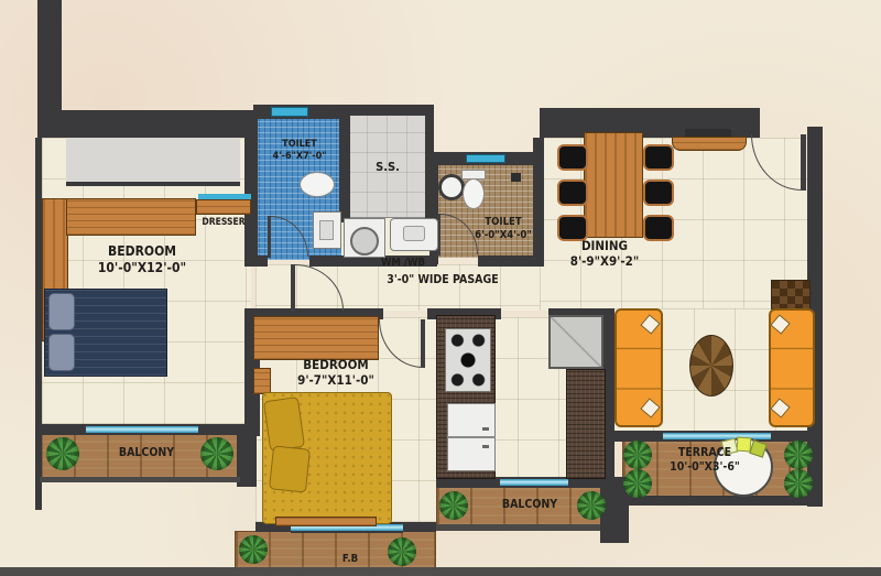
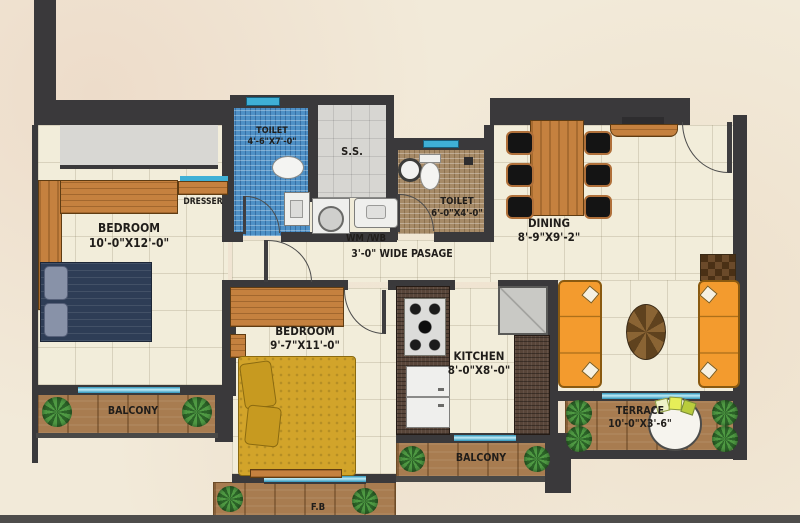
  BEDROOM
  10'-0"X12'-0"
  DRESSER
  TOILET
  4'-6"X7'-0"
  S.S.
  WM /WB
  TOILET
  6'-0"X4'-0"
  3'-0" WIDE PASAGE
  DINING
  8'-9"X9'-2"
  BEDROOM
  9'-7"X11'-0"
+ KITCHEN
+ 8'-0"X8'-0"
  BALCONY
  BALCONY
  TERRACE
  10'-0"X3'-6"
  F.B
